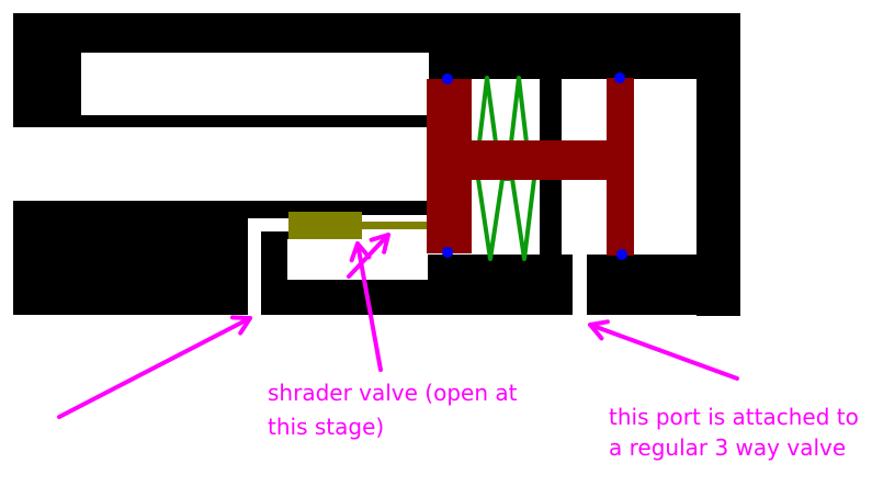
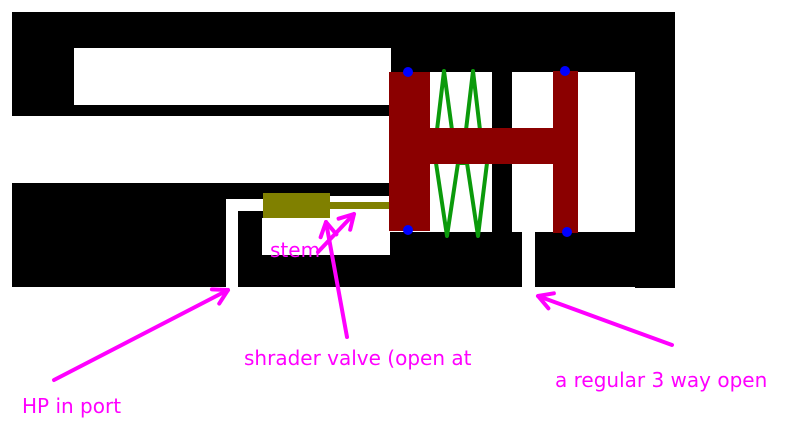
+ stem
+ HP in port
  shrader valve (open at
- this stage)
- this port is attached to
- a regular 3 way valve
+ a regular 3 way open
